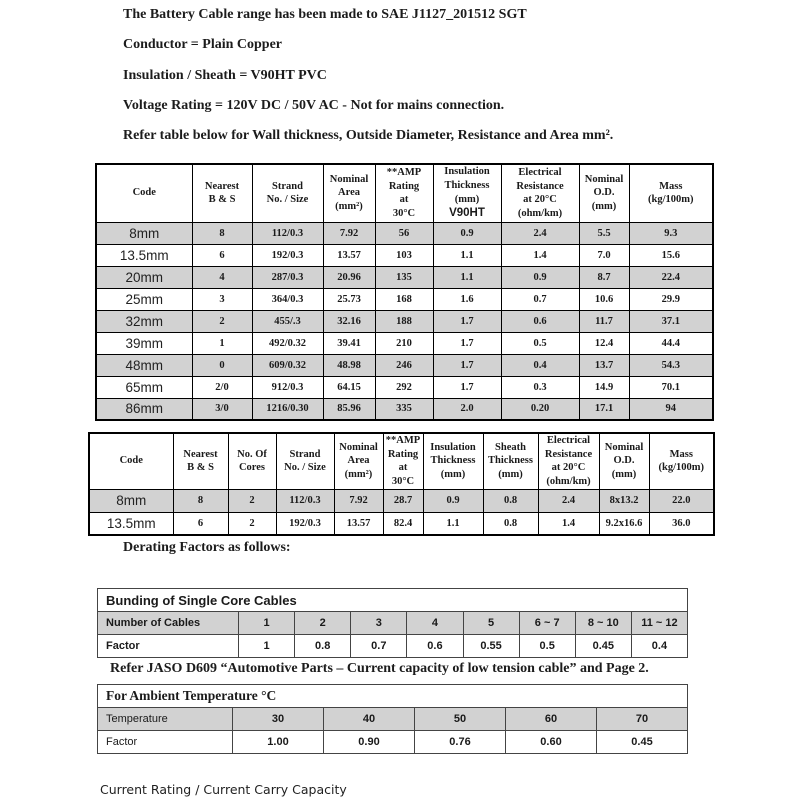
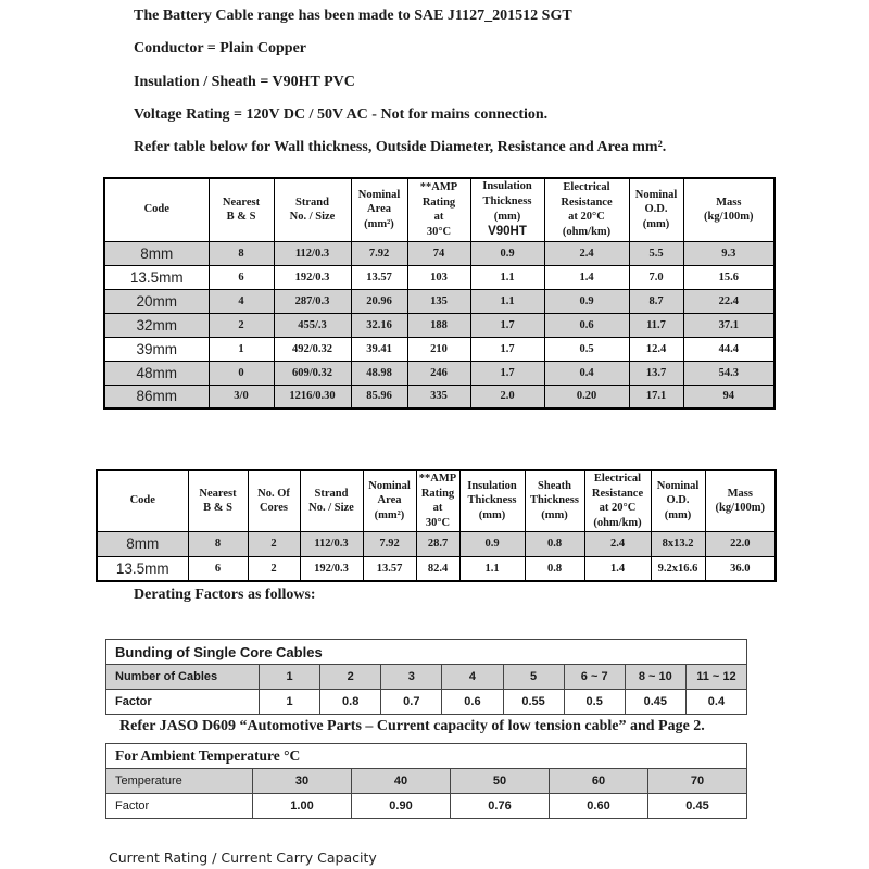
  The Battery Cable range has been made to SAE J1127_201512 SGT
  Conductor = Plain Copper
  Insulation / Sheath = V90HT PVC
  Voltage Rating = 120V DC / 50V AC - Not for mains connection.
  Refer table below for Wall thickness, Outside Diameter, Resistance and Area mm².
  Code	Nearest B & S	Strand No. / Size	Nominal Area (mm²)	**AMP Rating at 30°C	Insulation Thickness (mm)V90HT	Electrical Resistance at 20°C (ohm/km)	Nominal O.D. (mm)	Mass (kg/100m)
- 8mm	8	112/0.3	7.92	56	0.9	2.4	5.5	9.3
+ 8mm	8	112/0.3	7.92	74	0.9	2.4	5.5	9.3
  13.5mm	6	192/0.3	13.57	103	1.1	1.4	7.0	15.6
  20mm	4	287/0.3	20.96	135	1.1	0.9	8.7	22.4
- 25mm	3	364/0.3	25.73	168	1.6	0.7	10.6	29.9
  32mm	2	455/.3	32.16	188	1.7	0.6	11.7	37.1
  39mm	1	492/0.32	39.41	210	1.7	0.5	12.4	44.4
  48mm	0	609/0.32	48.98	246	1.7	0.4	13.7	54.3
- 65mm	2/0	912/0.3	64.15	292	1.7	0.3	14.9	70.1
  86mm	3/0	1216/0.30	85.96	335	2.0	0.20	17.1	94
  Code	Nearest B & S	No. Of Cores	Strand No. / Size	Nominal Area (mm²)	**AMP Rating at 30°C	Insulation Thickness (mm)	Sheath Thickness (mm)	Electrical Resistance at 20°C (ohm/km)	Nominal O.D. (mm)	Mass (kg/100m)
  8mm	8	2	112/0.3	7.92	28.7	0.9	0.8	2.4	8x13.2	22.0
  13.5mm	6	2	192/0.3	13.57	82.4	1.1	0.8	1.4	9.2x16.6	36.0
  Derating Factors as follows:
  Bunding of Single Core Cables
  Number of Cables	1	2	3	4	5	6 ~ 7	8 ~ 10	11 ~ 12
  Factor	1	0.8	0.7	0.6	0.55	0.5	0.45	0.4
  Refer JASO D609 “Automotive Parts – Current capacity of low tension cable” and Page 2.
  For Ambient Temperature °C
  Temperature	30	40	50	60	70
  Factor	1.00	0.90	0.76	0.60	0.45
  Current Rating / Current Carry Capacity
